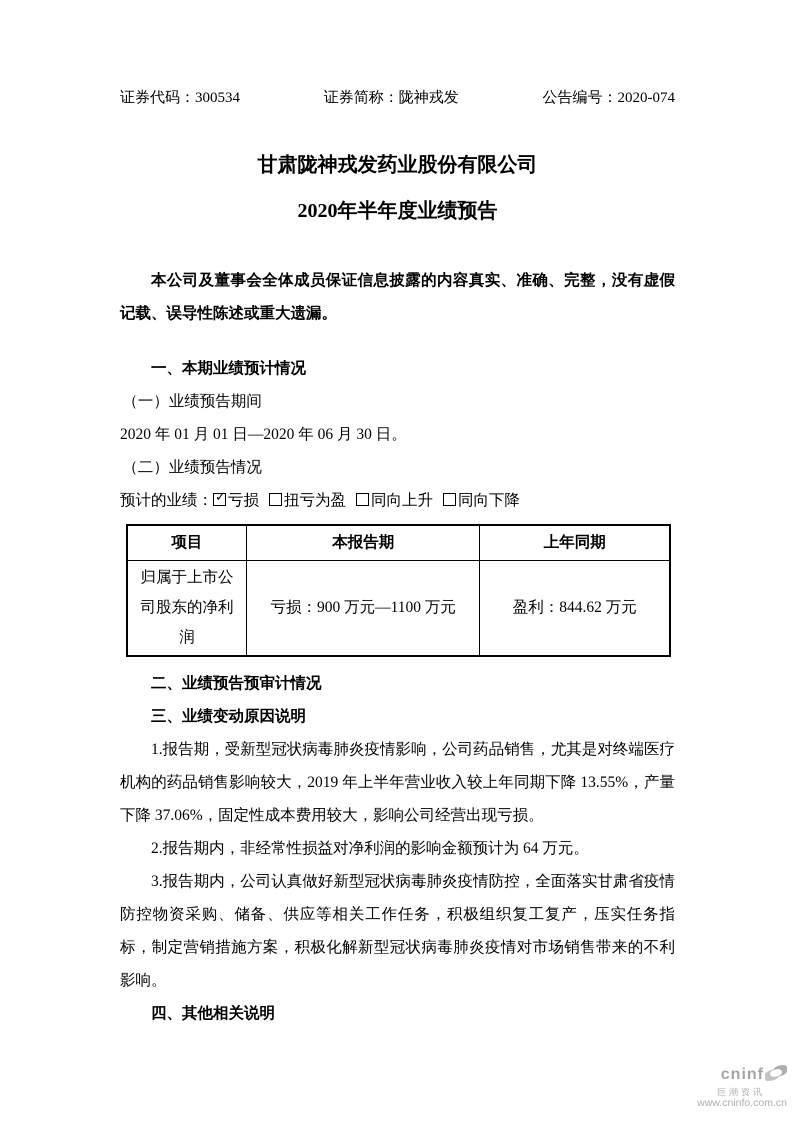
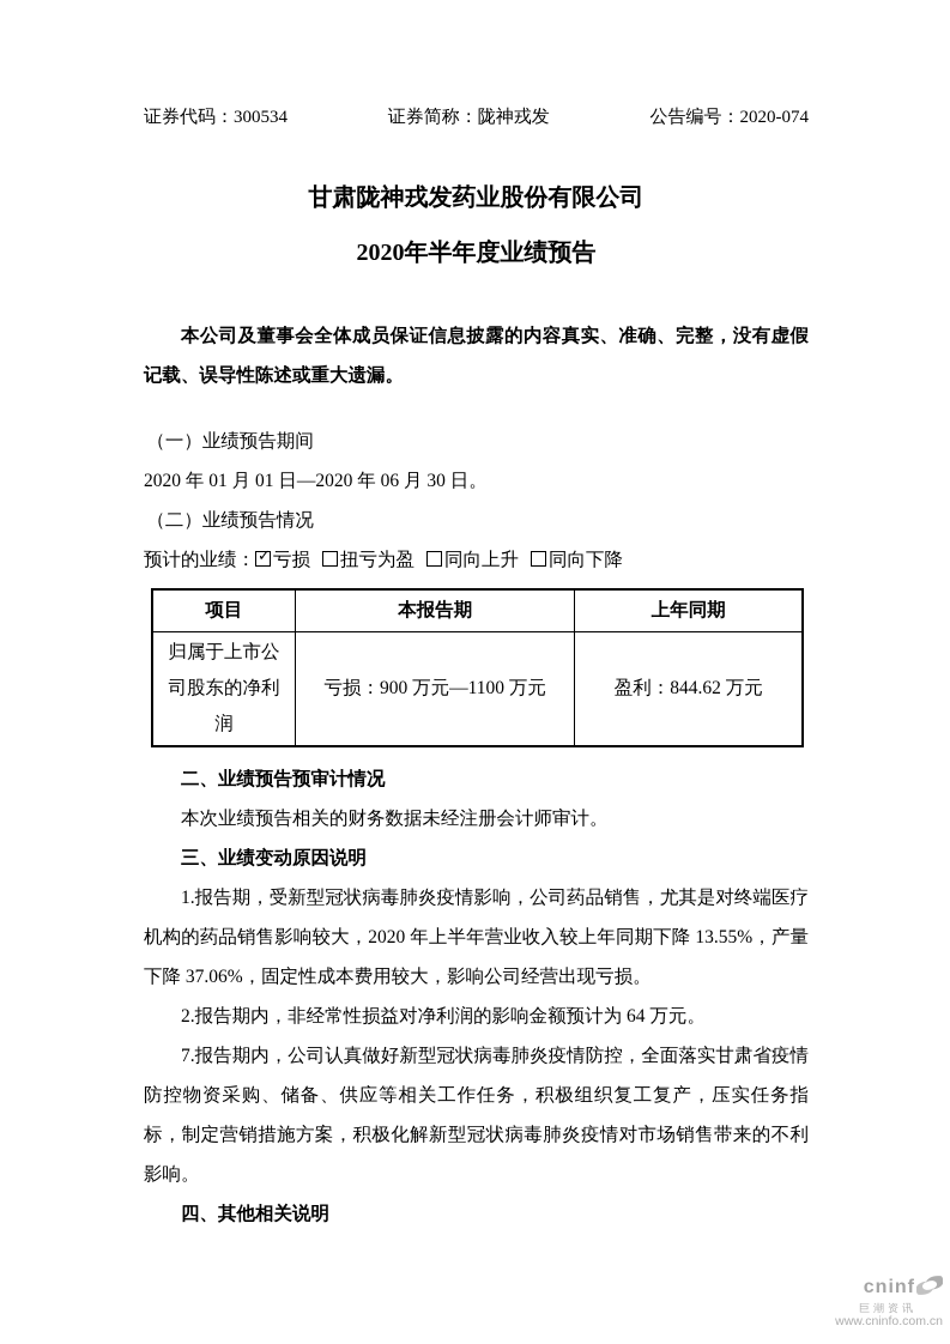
  证券代码：300534
  证券简称：陇神戎发
  公告编号：2020-074
  甘肃陇神戎发药业股份有限公司
  2020年半年度业绩预告
  本公司及董事会全体成员保证信息披露的内容真实、准确、完整，没有虚假记载、误导性陈述或重大遗漏。
- 一、本期业绩预计情况
  （一）业绩预告期间
  2020 年 01 月 01 日—2020 年 06 月 30 日。
  （二）业绩预告情况
  预计的业绩：
  ✓
  亏损 扭亏为盈 同向上升 同向下降
  项目	本报告期	上年同期
  归属于上市公司股东的净利润	亏损：900 万元—1100 万元	盈利：844.62 万元
  二、业绩预告预审计情况
+ 本次业绩预告相关的财务数据未经注册会计师审计。
  三、业绩变动原因说明
- 1.报告期，受新型冠状病毒肺炎疫情影响，公司药品销售，尤其是对终端医疗机构的药品销售影响较大，2019 年上半年营业收入较上年同期下降 13.55%，产量下降 37.06%，固定性成本费用较大，影响公司经营出现亏损。
+ 1.报告期，受新型冠状病毒肺炎疫情影响，公司药品销售，尤其是对终端医疗机构的药品销售影响较大，2020 年上半年营业收入较上年同期下降 13.55%，产量下降 37.06%，固定性成本费用较大，影响公司经营出现亏损。
  2.报告期内，非经常性损益对净利润的影响金额预计为 64 万元。
- 3.报告期内，公司认真做好新型冠状病毒肺炎疫情防控，全面落实甘肃省疫情防控物资采购、储备、供应等相关工作任务，积极组织复工复产，压实任务指标，制定营销措施方案，积极化解新型冠状病毒肺炎疫情对市场销售带来的不利影响。
+ 7.报告期内，公司认真做好新型冠状病毒肺炎疫情防控，全面落实甘肃省疫情防控物资采购、储备、供应等相关工作任务，积极组织复工复产，压实任务指标，制定营销措施方案，积极化解新型冠状病毒肺炎疫情对市场销售带来的不利影响。
  四、其他相关说明
  cninf
  巨潮资讯
  www.cninfo.com.cn
